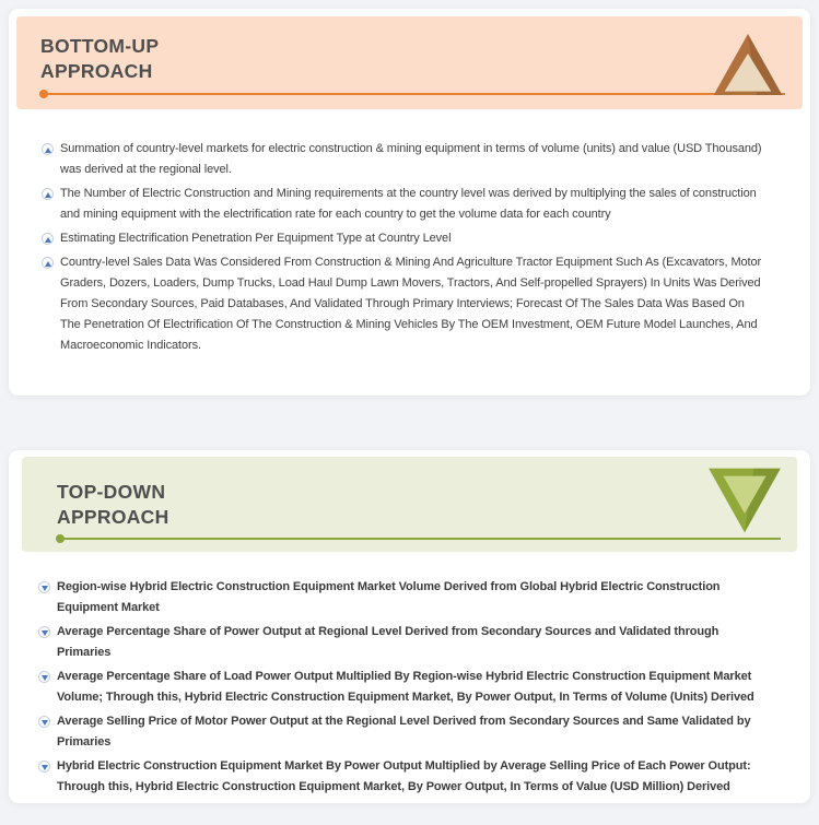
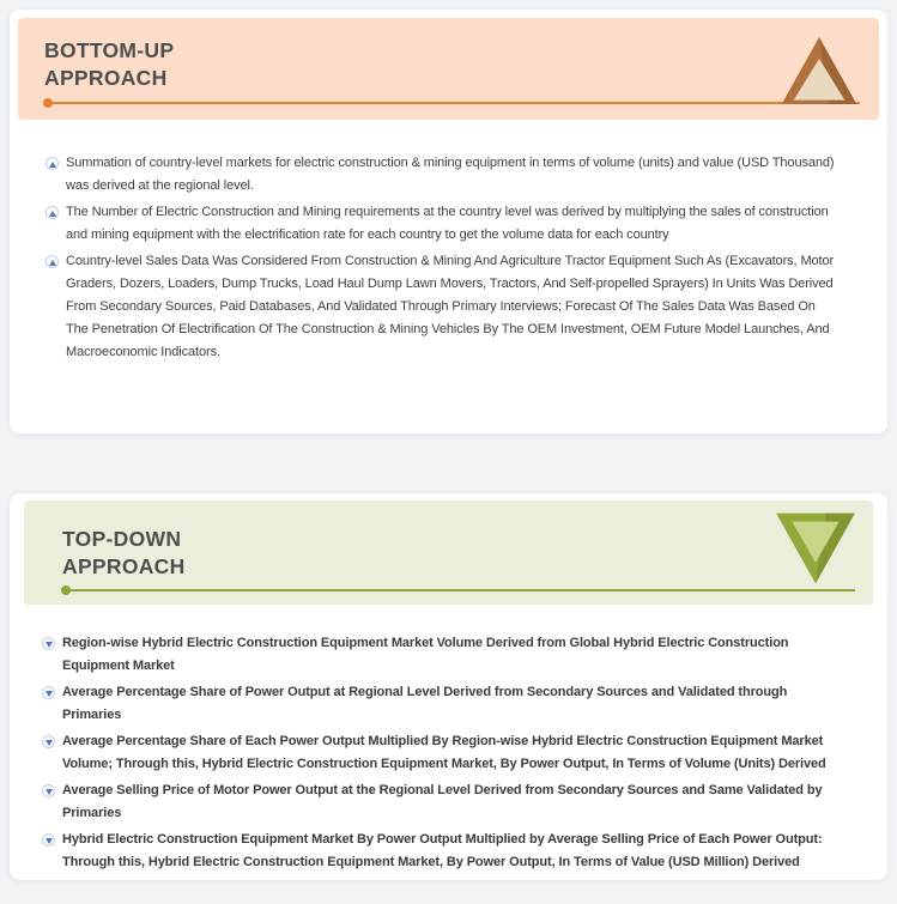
  BOTTOM-UP APPROACH
  Summation of country-level markets for electric construction & mining equipment in terms of volume (units) and value (USD Thousand) was derived at the regional level.
  The Number of Electric Construction and Mining requirements at the country level was derived by multiplying the sales of construction and mining equipment with the electrification rate for each country to get the volume data for each country
- Estimating Electrification Penetration Per Equipment Type at Country Level
  Country-level Sales Data Was Considered From Construction & Mining And Agriculture Tractor Equipment Such As (Excavators, Motor Graders, Dozers, Loaders, Dump Trucks, Load Haul Dump Lawn Movers, Tractors, And Self-propelled Sprayers) In Units Was Derived From Secondary Sources, Paid Databases, And Validated Through Primary Interviews; Forecast Of The Sales Data Was Based On The Penetration Of Electrification Of The Construction & Mining Vehicles By The OEM Investment, OEM Future Model Launches, And Macroeconomic Indicators.
  TOP-DOWN APPROACH
  Region-wise Hybrid Electric Construction Equipment Market Volume Derived from Global Hybrid Electric Construction Equipment Market
  Average Percentage Share of Power Output at Regional Level Derived from Secondary Sources and Validated through Primaries
- Average Percentage Share of Load Power Output Multiplied By Region-wise Hybrid Electric Construction Equipment Market Volume; Through this, Hybrid Electric Construction Equipment Market, By Power Output, In Terms of Volume (Units) Derived
+ Average Percentage Share of Each Power Output Multiplied By Region-wise Hybrid Electric Construction Equipment Market Volume; Through this, Hybrid Electric Construction Equipment Market, By Power Output, In Terms of Volume (Units) Derived
  Average Selling Price of Motor Power Output at the Regional Level Derived from Secondary Sources and Same Validated by Primaries
  Hybrid Electric Construction Equipment Market By Power Output Multiplied by Average Selling Price of Each Power Output: Through this, Hybrid Electric Construction Equipment Market, By Power Output, In Terms of Value (USD Million) Derived
